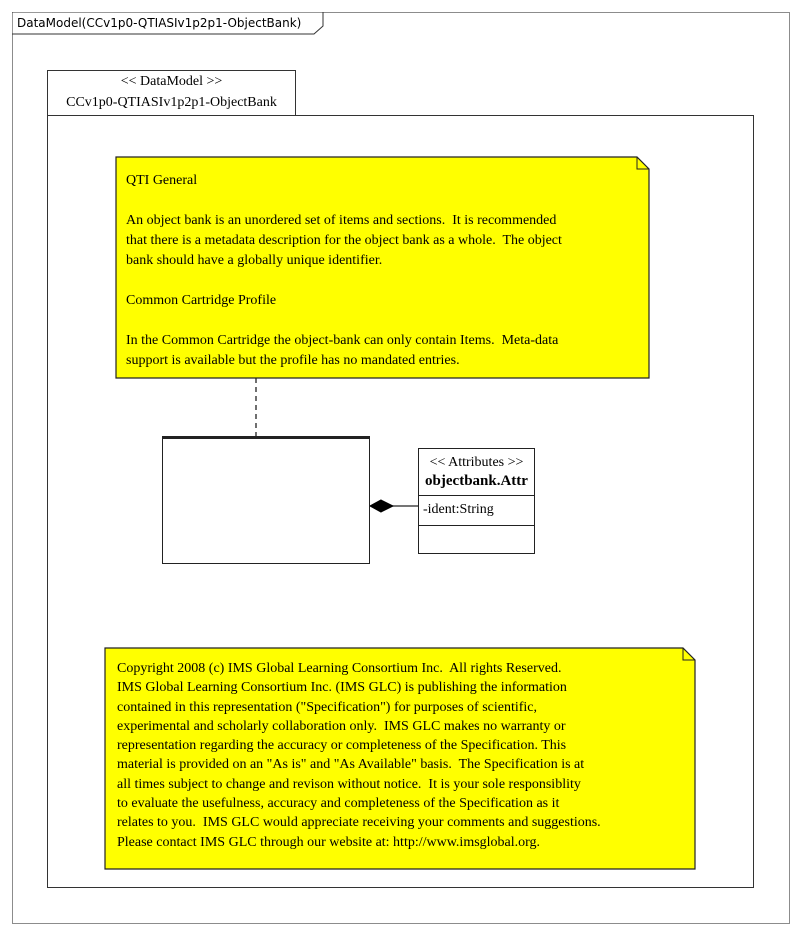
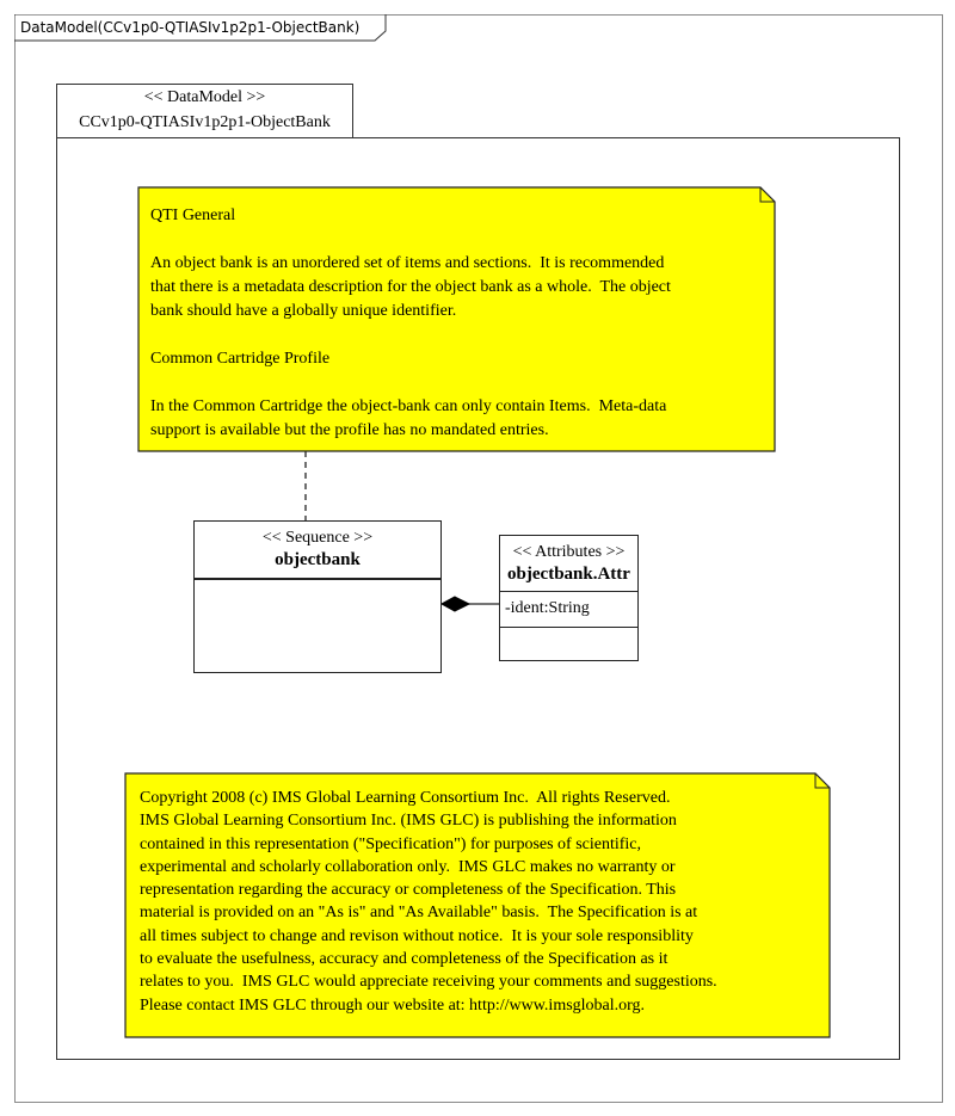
  DataModel(CCv1p0-QTIASIv1p2p1-ObjectBank)
  << DataModel >>
  CCv1p0-QTIASIv1p2p1-ObjectBank
  QTI General
  An object bank is an unordered set of items and sections. It is recommended
  that there is a metadata description for the object bank as a whole. The object
  bank should have a globally unique identifier.
  Common Cartridge Profile
  In the Common Cartridge the object-bank can only contain Items. Meta-data
  support is available but the profile has no mandated entries.
  Copyright 2008 (c) IMS Global Learning Consortium Inc. All rights Reserved.
  IMS Global Learning Consortium Inc. (IMS GLC) is publishing the information
  contained in this representation ("Specification") for purposes of scientific,
  experimental and scholarly collaboration only. IMS GLC makes no warranty or
  representation regarding the accuracy or completeness of the Specification. This
  material is provided on an "As is" and "As Available" basis. The Specification is at
  all times subject to change and revison without notice. It is your sole responsiblity
  to evaluate the usefulness, accuracy and completeness of the Specification as it
  relates to you. IMS GLC would appreciate receiving your comments and suggestions.
  Please contact IMS GLC through our website at: http://www.imsglobal.org.
+ << Sequence >>
+ objectbank
  << Attributes >>
  objectbank.Attr
  -ident:String
